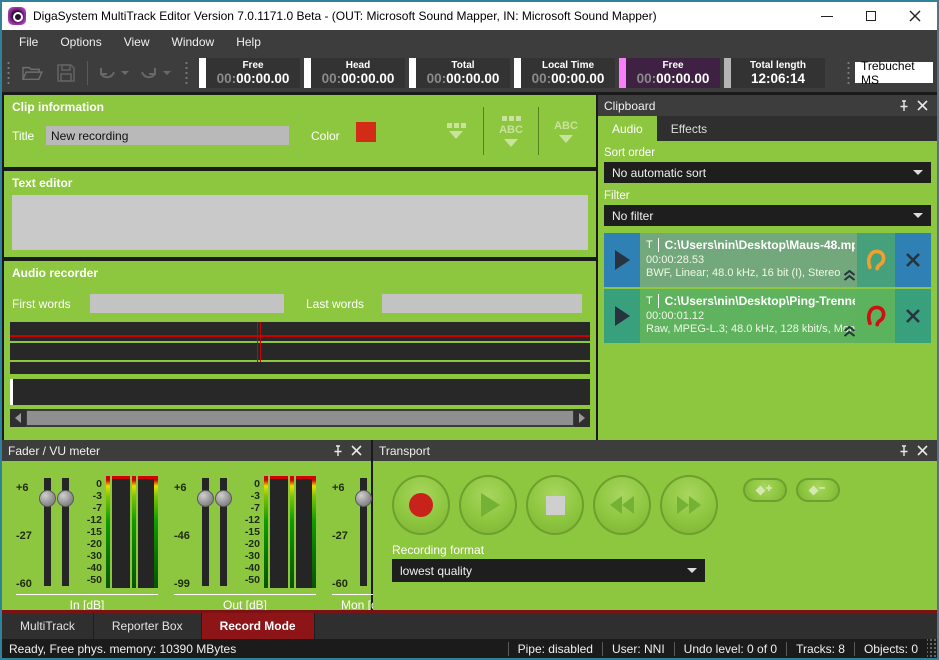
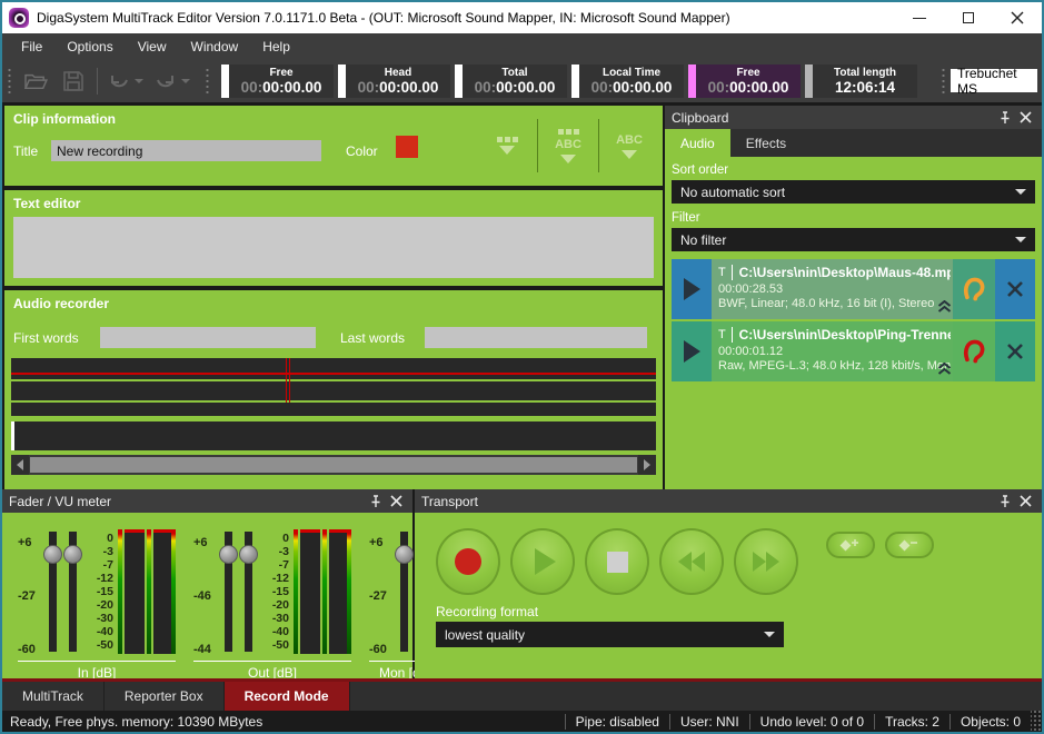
  DigaSystem MultiTrack Editor Version 7.0.1171.0 Beta - (OUT: Microsoft Sound Mapper, IN: Microsoft Sound Mapper)
  File
  Options
  View
  Window
  Help
  Free
  00:00:00.00
  Head
  00:00:00.00
  Total
  00:00:00.00
  Local Time
  00:00:00.00
  Free
  00:00:00.00
  Total length
  12:06:14
  Trebuchet MS
  Clip information
  Title
  New recording
  Color
  ABC
  ABC
  Text editor
  Audio recorder
  First words
  Last words
  Clipboard
  Audio
  Effects
  Sort order
  No automatic sort
  Filter
  No filter
  T
  C:\Users\nin\Desktop\Maus-48.mp
  00:00:28.53
  BWF, Linear; 48.0 kHz, 16 bit (I), Stereo
  T
  C:\Users\nin\Desktop\Ping-Trenn
  00:00:01.12
  Raw, MPEG-L.3; 48.0 kHz, 128 kbit/s, M
  Fader / VU meter
  +6
  -27
  -60
  0
  -3
  -7
  -12
  -15
  -20
  -30
  -40
  -50
  In [dB]
  +6
  -46
- -99
+ -44
  0
  -3
  -7
  -12
  -15
  -20
  -30
  -40
  -50
  Out [dB]
  +6
  -27
  -60
  Transport
  Recording format
  lowest quality
  MultiTrack
  Reporter Box
  Record Mode
  Ready, Free phys. memory: 10390 MBytes
  Pipe: disabled
  User: NNI
  Undo level: 0 of 0
- Tracks: 8
+ Tracks: 2
  Objects: 0
